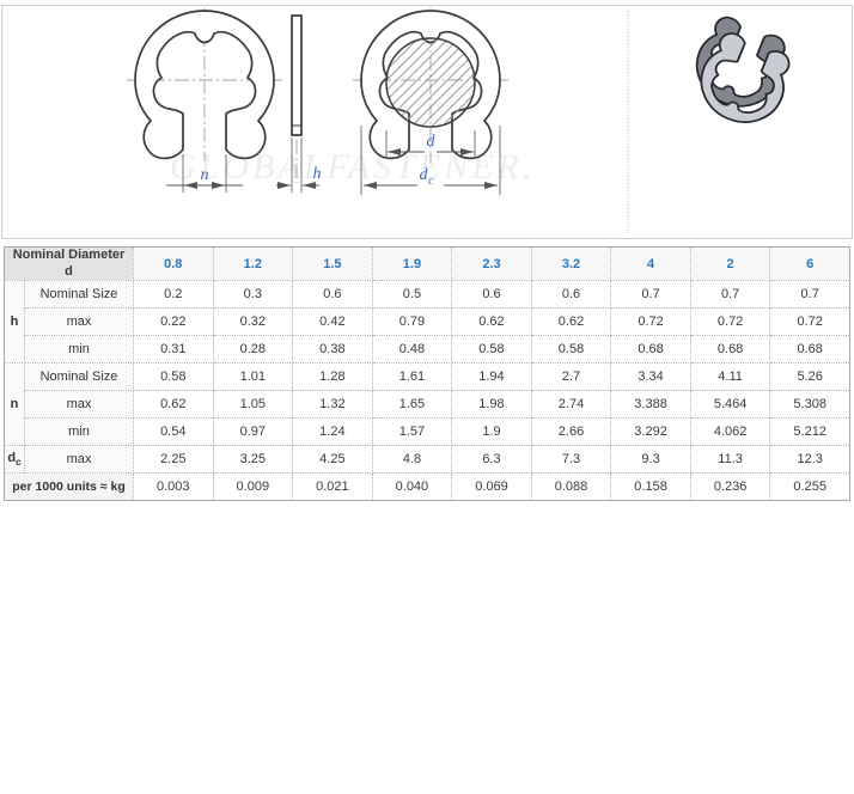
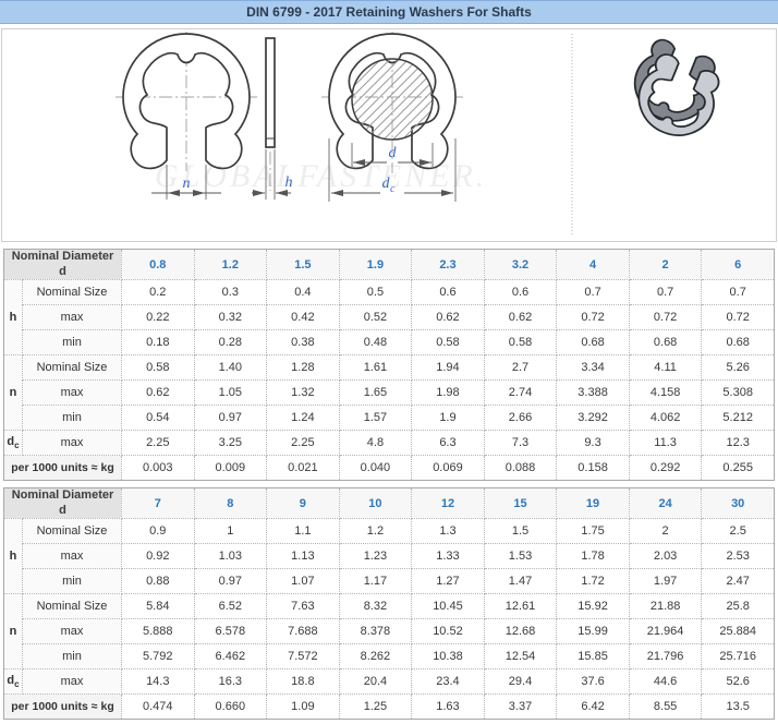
+ DIN 6799 - 2017 Retaining Washers For Shafts
  n
  h
  d
  d
  c
  GLOBALFASTENER.
  Nominal Diameterd	0.8	1.2	1.5	1.9	2.3	3.2	4	2	6
- h	Nominal Size	0.2	0.3	0.6	0.5	0.6	0.6	0.7	0.7	0.7
+ h	Nominal Size	0.2	0.3	0.4	0.5	0.6	0.6	0.7	0.7	0.7
- max	0.22	0.32	0.42	0.79	0.62	0.62	0.72	0.72	0.72
+ max	0.22	0.32	0.42	0.52	0.62	0.62	0.72	0.72	0.72
- min	0.31	0.28	0.38	0.48	0.58	0.58	0.68	0.68	0.68
+ min	0.18	0.28	0.38	0.48	0.58	0.58	0.68	0.68	0.68
- n	Nominal Size	0.58	1.01	1.28	1.61	1.94	2.7	3.34	4.11	5.26
+ n	Nominal Size	0.58	1.40	1.28	1.61	1.94	2.7	3.34	4.11	5.26
- max	0.62	1.05	1.32	1.65	1.98	2.74	3.388	5.464	5.308
+ max	0.62	1.05	1.32	1.65	1.98	2.74	3.388	4.158	5.308
  min	0.54	0.97	1.24	1.57	1.9	2.66	3.292	4.062	5.212
- dc	max	2.25	3.25	4.25	4.8	6.3	7.3	9.3	11.3	12.3
+ dc	max	2.25	3.25	2.25	4.8	6.3	7.3	9.3	11.3	12.3
- per 1000 units ≈ kg	0.003	0.009	0.021	0.040	0.069	0.088	0.158	0.236	0.255
+ per 1000 units ≈ kg	0.003	0.009	0.021	0.040	0.069	0.088	0.158	0.292	0.255
+ Nominal Diameterd	7	8	9	10	12	15	19	24	30
+ h	Nominal Size	0.9	1	1.1	1.2	1.3	1.5	1.75	2	2.5
+ max	0.92	1.03	1.13	1.23	1.33	1.53	1.78	2.03	2.53
+ min	0.88	0.97	1.07	1.17	1.27	1.47	1.72	1.97	2.47
+ n	Nominal Size	5.84	6.52	7.63	8.32	10.45	12.61	15.92	21.88	25.8
+ max	5.888	6.578	7.688	8.378	10.52	12.68	15.99	21.964	25.884
+ min	5.792	6.462	7.572	8.262	10.38	12.54	15.85	21.796	25.716
+ dc	max	14.3	16.3	18.8	20.4	23.4	29.4	37.6	44.6	52.6
+ per 1000 units ≈ kg	0.474	0.660	1.09	1.25	1.63	3.37	6.42	8.55	13.5
